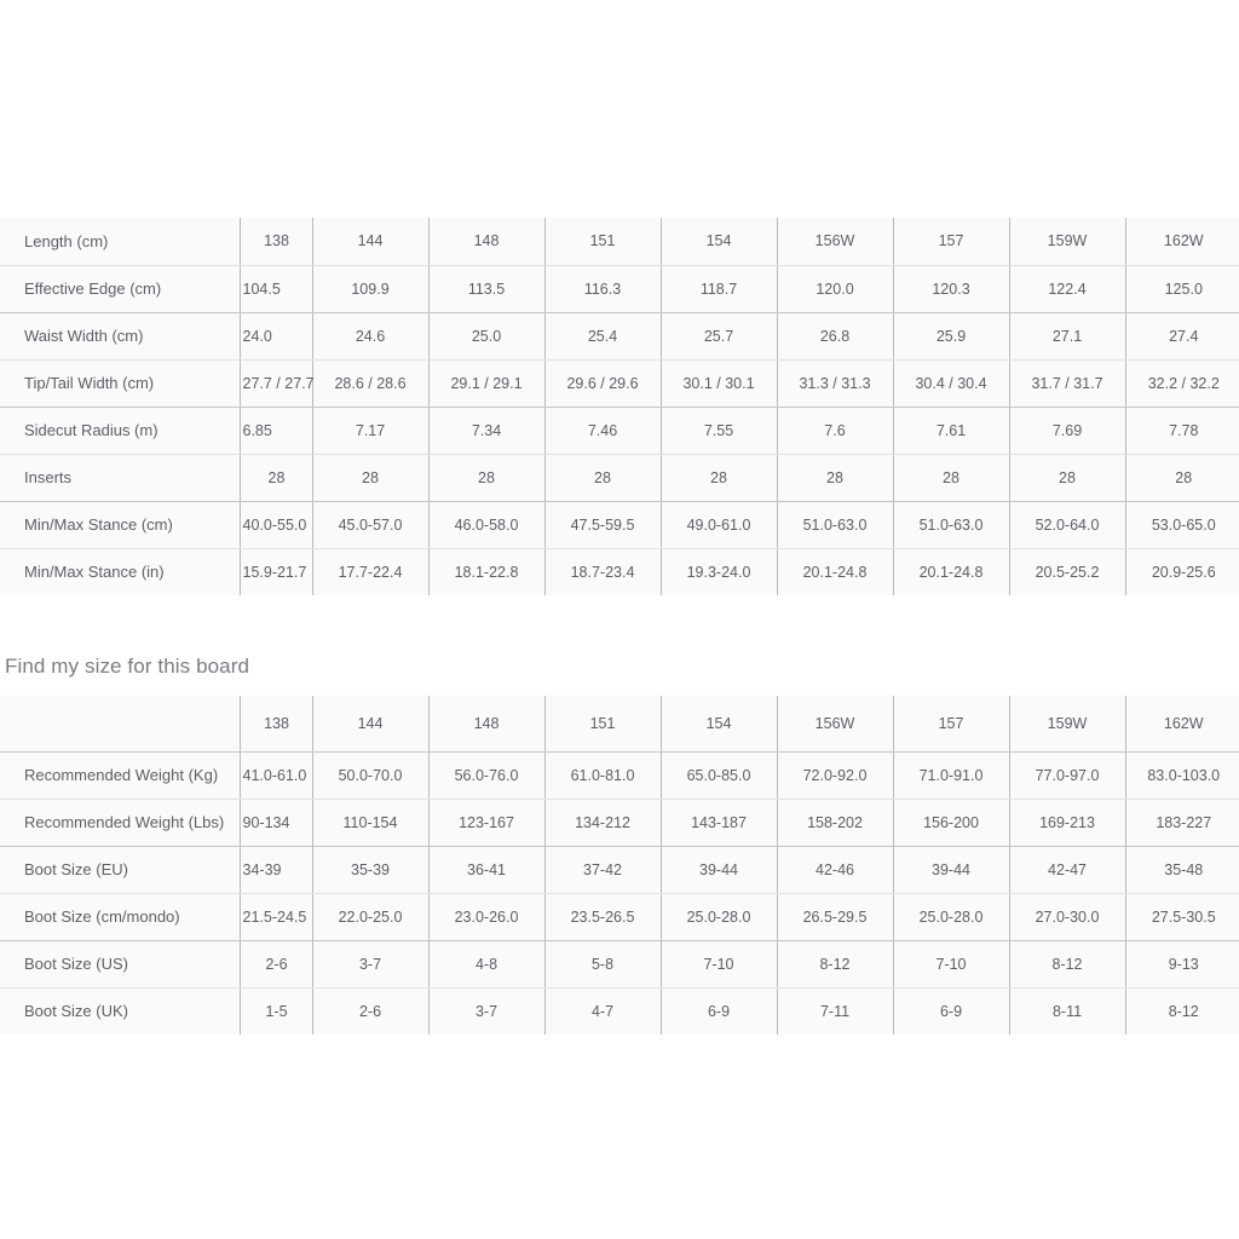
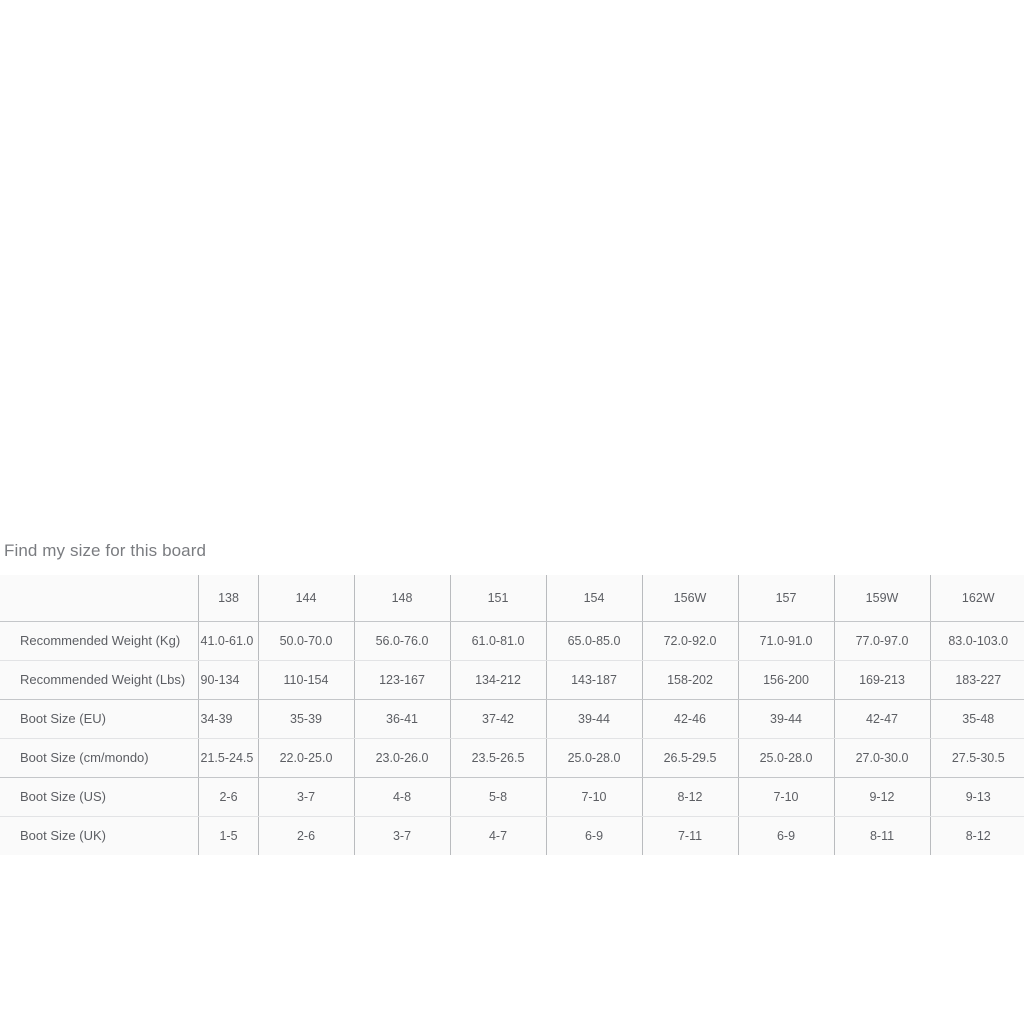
- Length (cm)	138	144	148	151	154	156W	157	159W	162W
- Effective Edge (cm)	104.5	109.9	113.5	116.3	118.7	120.0	120.3	122.4	125.0
- Waist Width (cm)	24.0	24.6	25.0	25.4	25.7	26.8	25.9	27.1	27.4
- Tip/Tail Width (cm)	27.7 / 27.7	28.6 / 28.6	29.1 / 29.1	29.6 / 29.6	30.1 / 30.1	31.3 / 31.3	30.4 / 30.4	31.7 / 31.7	32.2 / 32.2
- Sidecut Radius (m)	6.85	7.17	7.34	7.46	7.55	7.6	7.61	7.69	7.78
- Inserts	28	28	28	28	28	28	28	28	28
- Min/Max Stance (cm)	40.0-55.0	45.0-57.0	46.0-58.0	47.5-59.5	49.0-61.0	51.0-63.0	51.0-63.0	52.0-64.0	53.0-65.0
- Min/Max Stance (in)	15.9-21.7	17.7-22.4	18.1-22.8	18.7-23.4	19.3-24.0	20.1-24.8	20.1-24.8	20.5-25.2	20.9-25.6
  Find my size for this board
  	138	144	148	151	154	156W	157	159W	162W
  Recommended Weight (Kg)	41.0-61.0	50.0-70.0	56.0-76.0	61.0-81.0	65.0-85.0	72.0-92.0	71.0-91.0	77.0-97.0	83.0-103.0
  Recommended Weight (Lbs)	90-134	110-154	123-167	134-212	143-187	158-202	156-200	169-213	183-227
  Boot Size (EU)	34-39	35-39	36-41	37-42	39-44	42-46	39-44	42-47	35-48
  Boot Size (cm/mondo)	21.5-24.5	22.0-25.0	23.0-26.0	23.5-26.5	25.0-28.0	26.5-29.5	25.0-28.0	27.0-30.0	27.5-30.5
- Boot Size (US)	2-6	3-7	4-8	5-8	7-10	8-12	7-10	8-12	9-13
+ Boot Size (US)	2-6	3-7	4-8	5-8	7-10	8-12	7-10	9-12	9-13
  Boot Size (UK)	1-5	2-6	3-7	4-7	6-9	7-11	6-9	8-11	8-12
